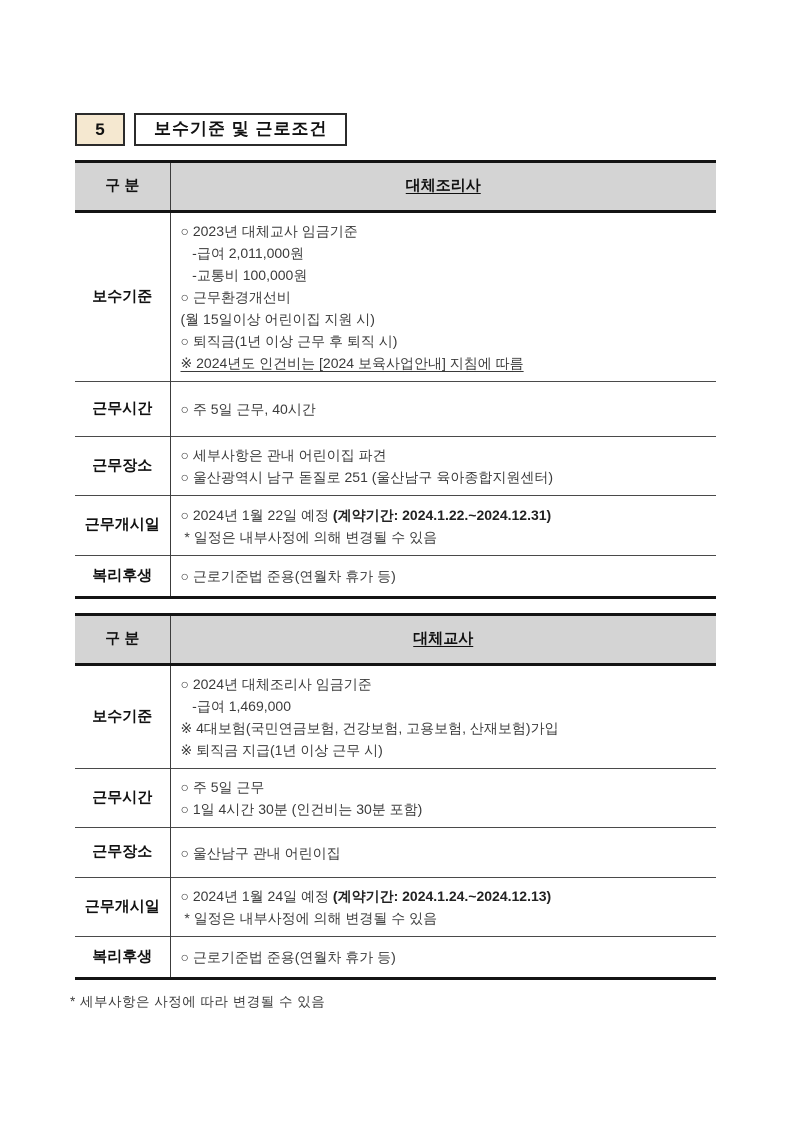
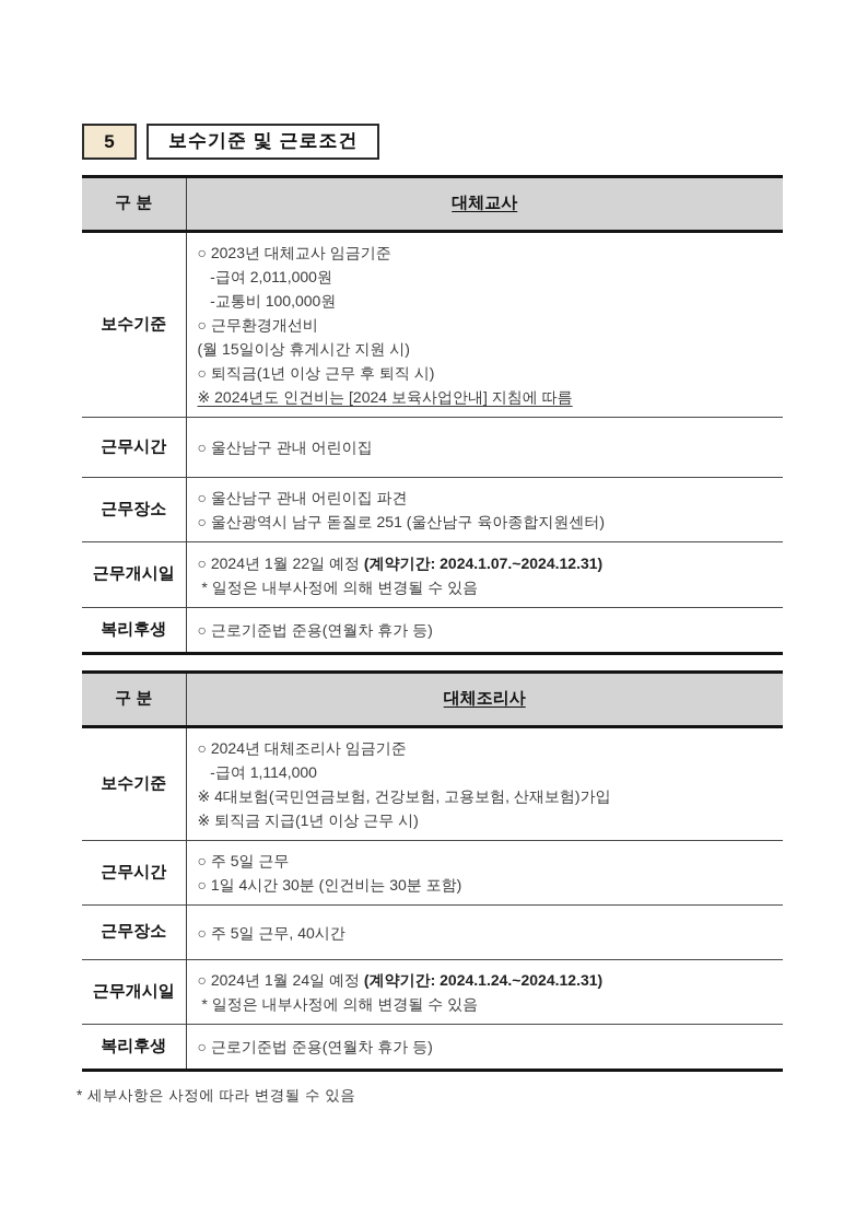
  5
  보수기준 및 근로조건
- 구 분	대체조리사
+ 구 분	대체교사
- 보수기준	○ 2023년 대체교사 임금기준 -급여 2,011,000원 -교통비 100,000원○ 근무환경개선비(월 15일이상 어린이집 지원 시)○ 퇴직금(1년 이상 근무 후 퇴직 시)※ 2024년도 인건비는 [2024 보육사업안내] 지침에 따름
+ 보수기준	○ 2023년 대체교사 임금기준 -급여 2,011,000원 -교통비 100,000원○ 근무환경개선비(월 15일이상 휴게시간 지원 시)○ 퇴직금(1년 이상 근무 후 퇴직 시)※ 2024년도 인건비는 [2024 보육사업안내] 지침에 따름
- 근무시간	○ 주 5일 근무, 40시간
+ 근무시간	○ 울산남구 관내 어린이집
- 근무장소	○ 세부사항은 관내 어린이집 파견○ 울산광역시 남구 돋질로 251 (울산남구 육아종합지원센터)
+ 근무장소	○ 울산남구 관내 어린이집 파견○ 울산광역시 남구 돋질로 251 (울산남구 육아종합지원센터)
- 근무개시일	○ 2024년 1월 22일 예정 (계약기간: 2024.1.22.~2024.12.31) * 일정은 내부사정에 의해 변경될 수 있음
+ 근무개시일	○ 2024년 1월 22일 예정 (계약기간: 2024.1.07.~2024.12.31) * 일정은 내부사정에 의해 변경될 수 있음
  복리후생	○ 근로기준법 준용(연월차 휴가 등)
- 구 분	대체교사
+ 구 분	대체조리사
- 보수기준	○ 2024년 대체조리사 임금기준 -급여 1,469,000※ 4대보험(국민연금보험, 건강보험, 고용보험, 산재보험)가입※ 퇴직금 지급(1년 이상 근무 시)
+ 보수기준	○ 2024년 대체조리사 임금기준 -급여 1,114,000※ 4대보험(국민연금보험, 건강보험, 고용보험, 산재보험)가입※ 퇴직금 지급(1년 이상 근무 시)
  근무시간	○ 주 5일 근무○ 1일 4시간 30분 (인건비는 30분 포함)
- 근무장소	○ 울산남구 관내 어린이집
+ 근무장소	○ 주 5일 근무, 40시간
- 근무개시일	○ 2024년 1월 24일 예정 (계약기간: 2024.1.24.~2024.12.13) * 일정은 내부사정에 의해 변경될 수 있음
+ 근무개시일	○ 2024년 1월 24일 예정 (계약기간: 2024.1.24.~2024.12.31) * 일정은 내부사정에 의해 변경될 수 있음
  복리후생	○ 근로기준법 준용(연월차 휴가 등)
  * 세부사항은 사정에 따라 변경될 수 있음
